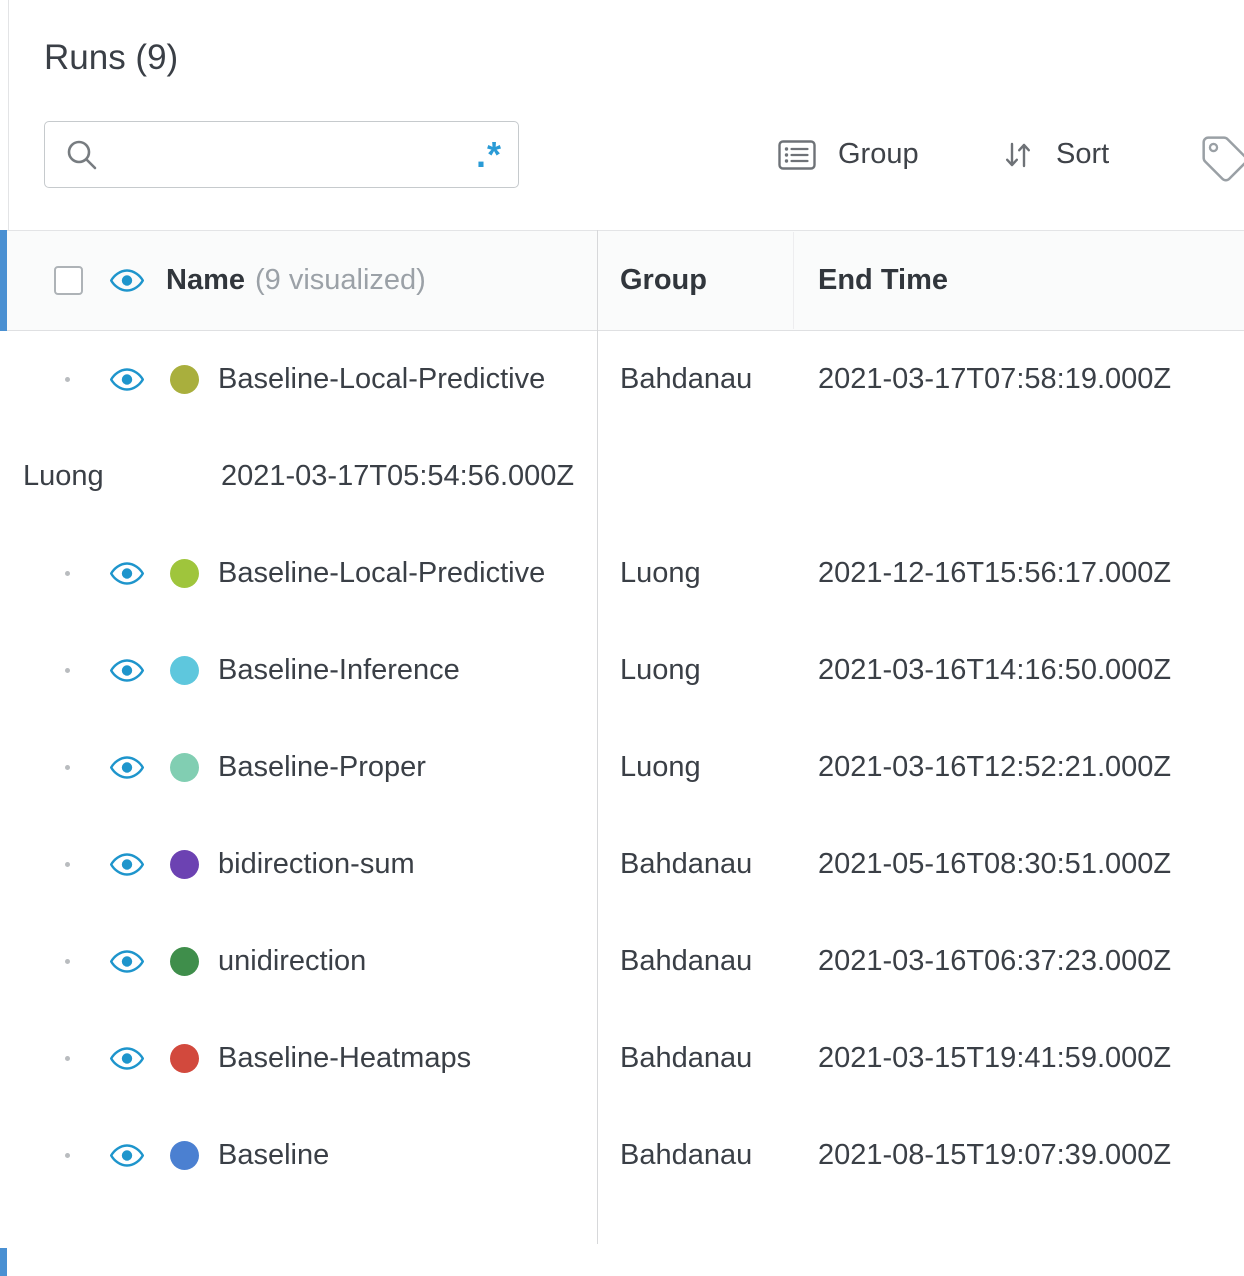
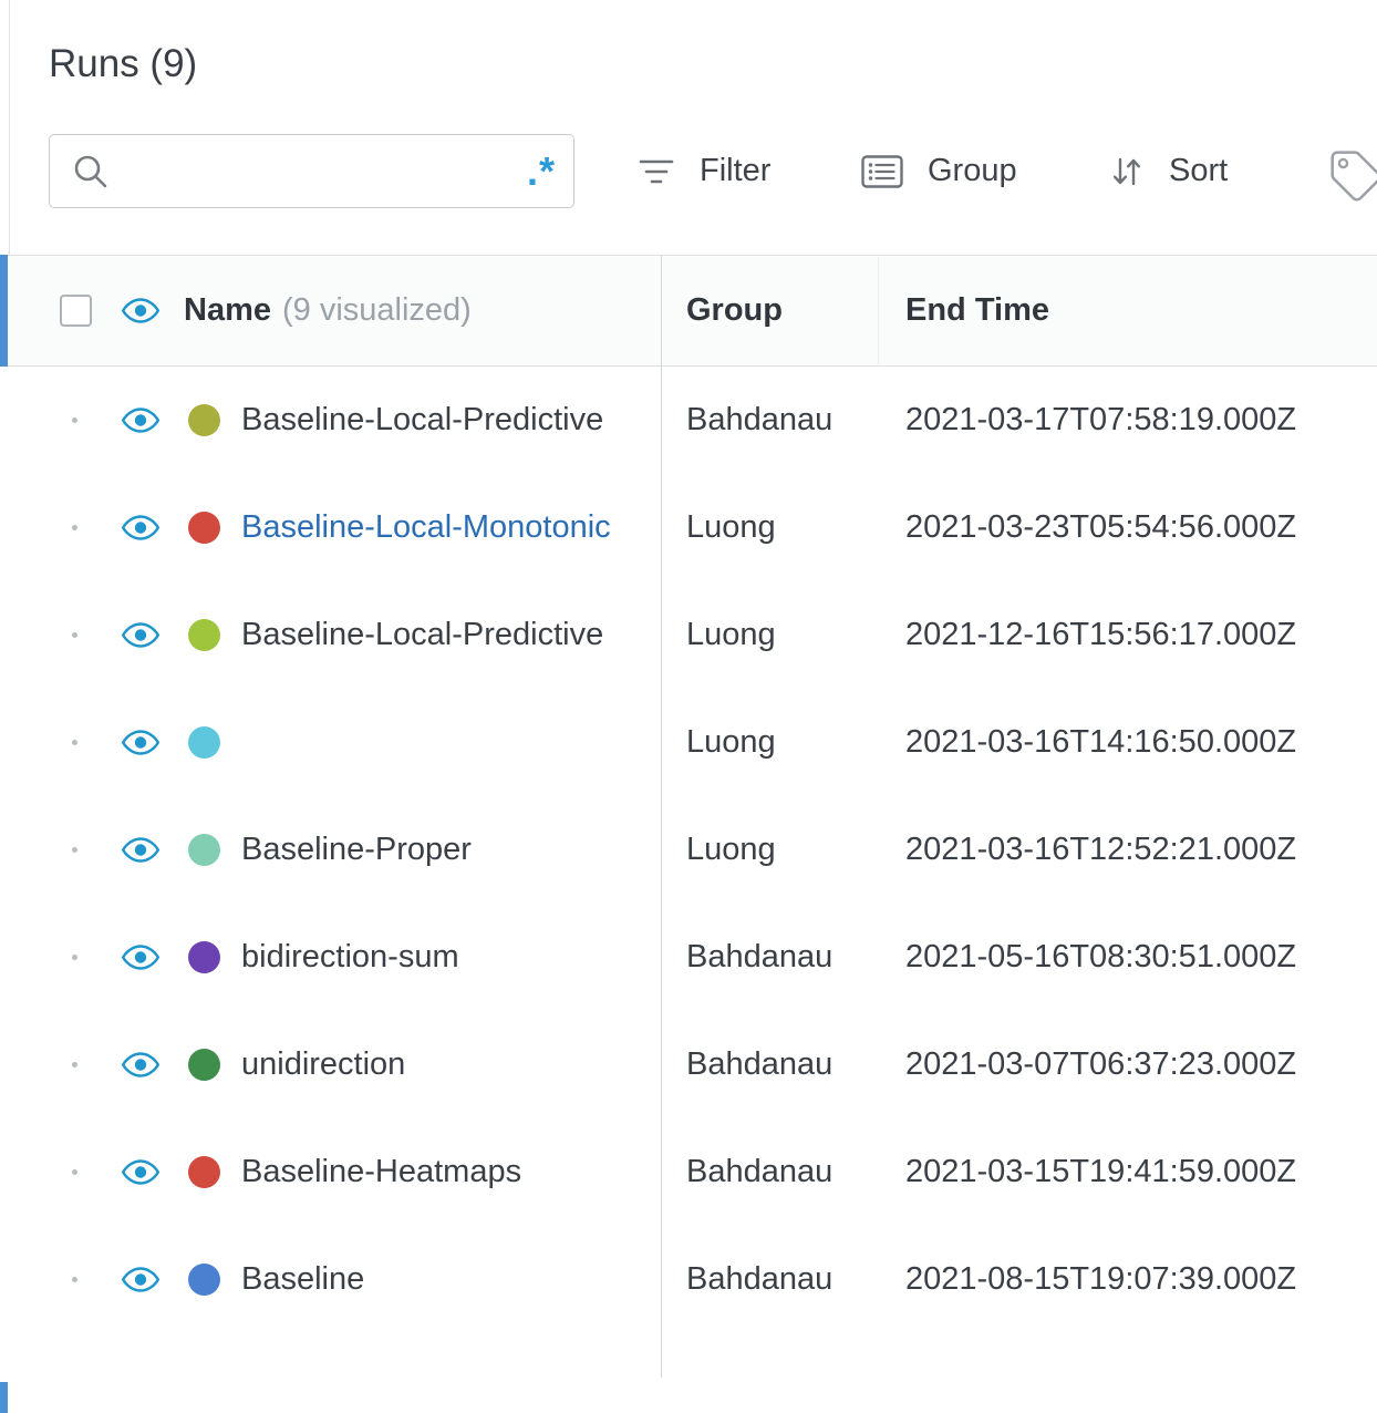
  Runs (9)
  .*
+ Filter
  Group
  Sort
  Name
  (9 visualized)
  Group
  End Time
  Baseline-Local-Predictive
  Bahdanau
  2021-03-17T07:58:19.000Z
+ Baseline-Local-Monotonic
  Luong
- 2021-03-17T05:54:56.000Z
+ 2021-03-23T05:54:56.000Z
  Baseline-Local-Predictive
  Luong
  2021-12-16T15:56:17.000Z
- Baseline-Inference
  Luong
  2021-03-16T14:16:50.000Z
  Baseline-Proper
  Luong
  2021-03-16T12:52:21.000Z
  bidirection-sum
  Bahdanau
  2021-05-16T08:30:51.000Z
  unidirection
  Bahdanau
- 2021-03-16T06:37:23.000Z
+ 2021-03-07T06:37:23.000Z
  Baseline-Heatmaps
  Bahdanau
  2021-03-15T19:41:59.000Z
  Baseline
  Bahdanau
  2021-08-15T19:07:39.000Z
